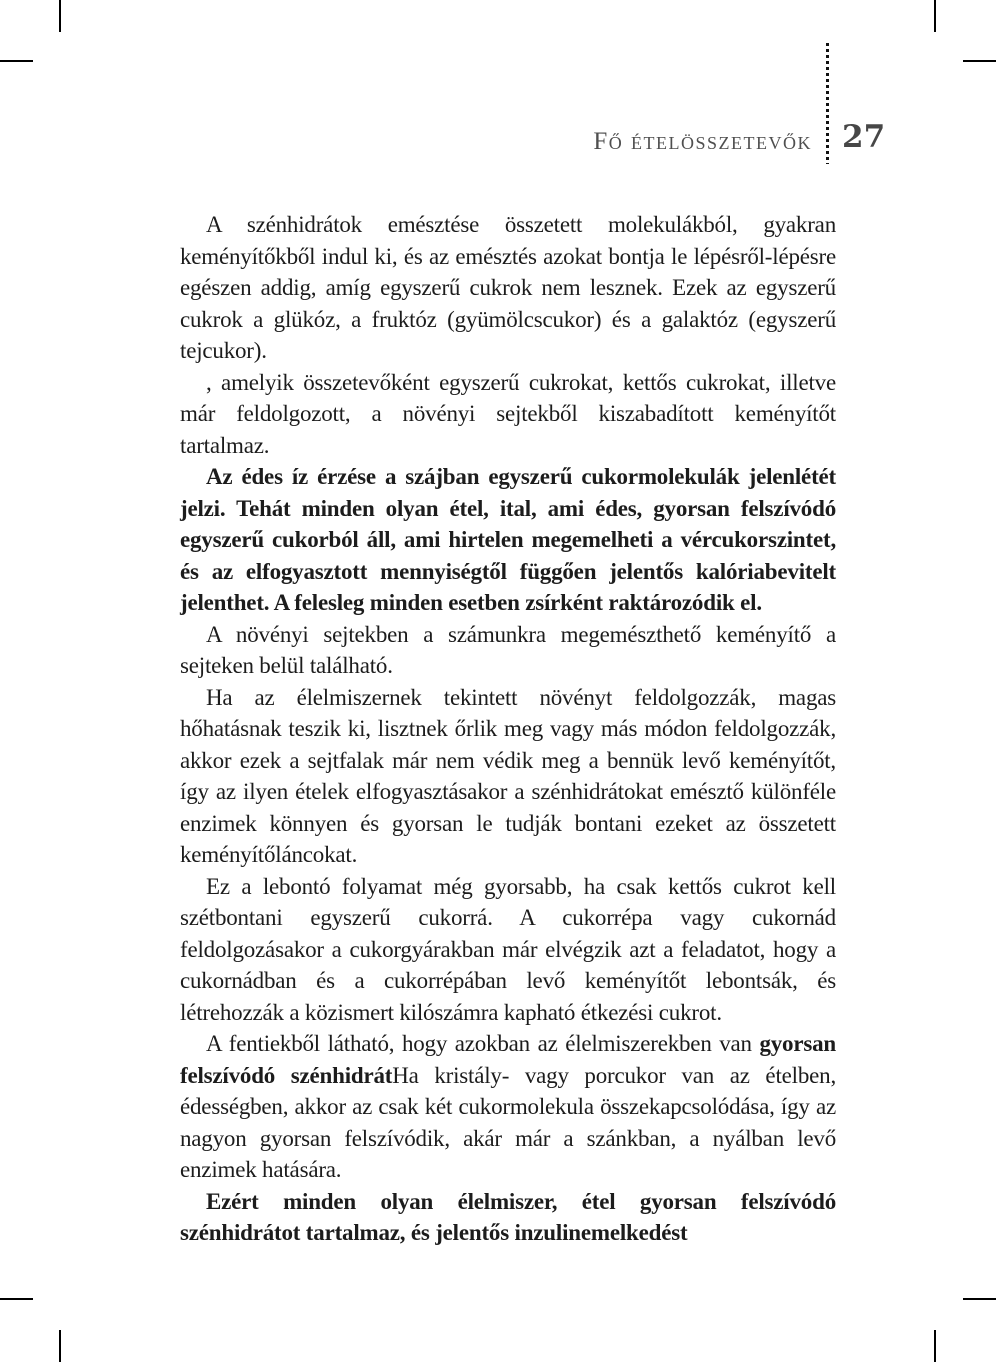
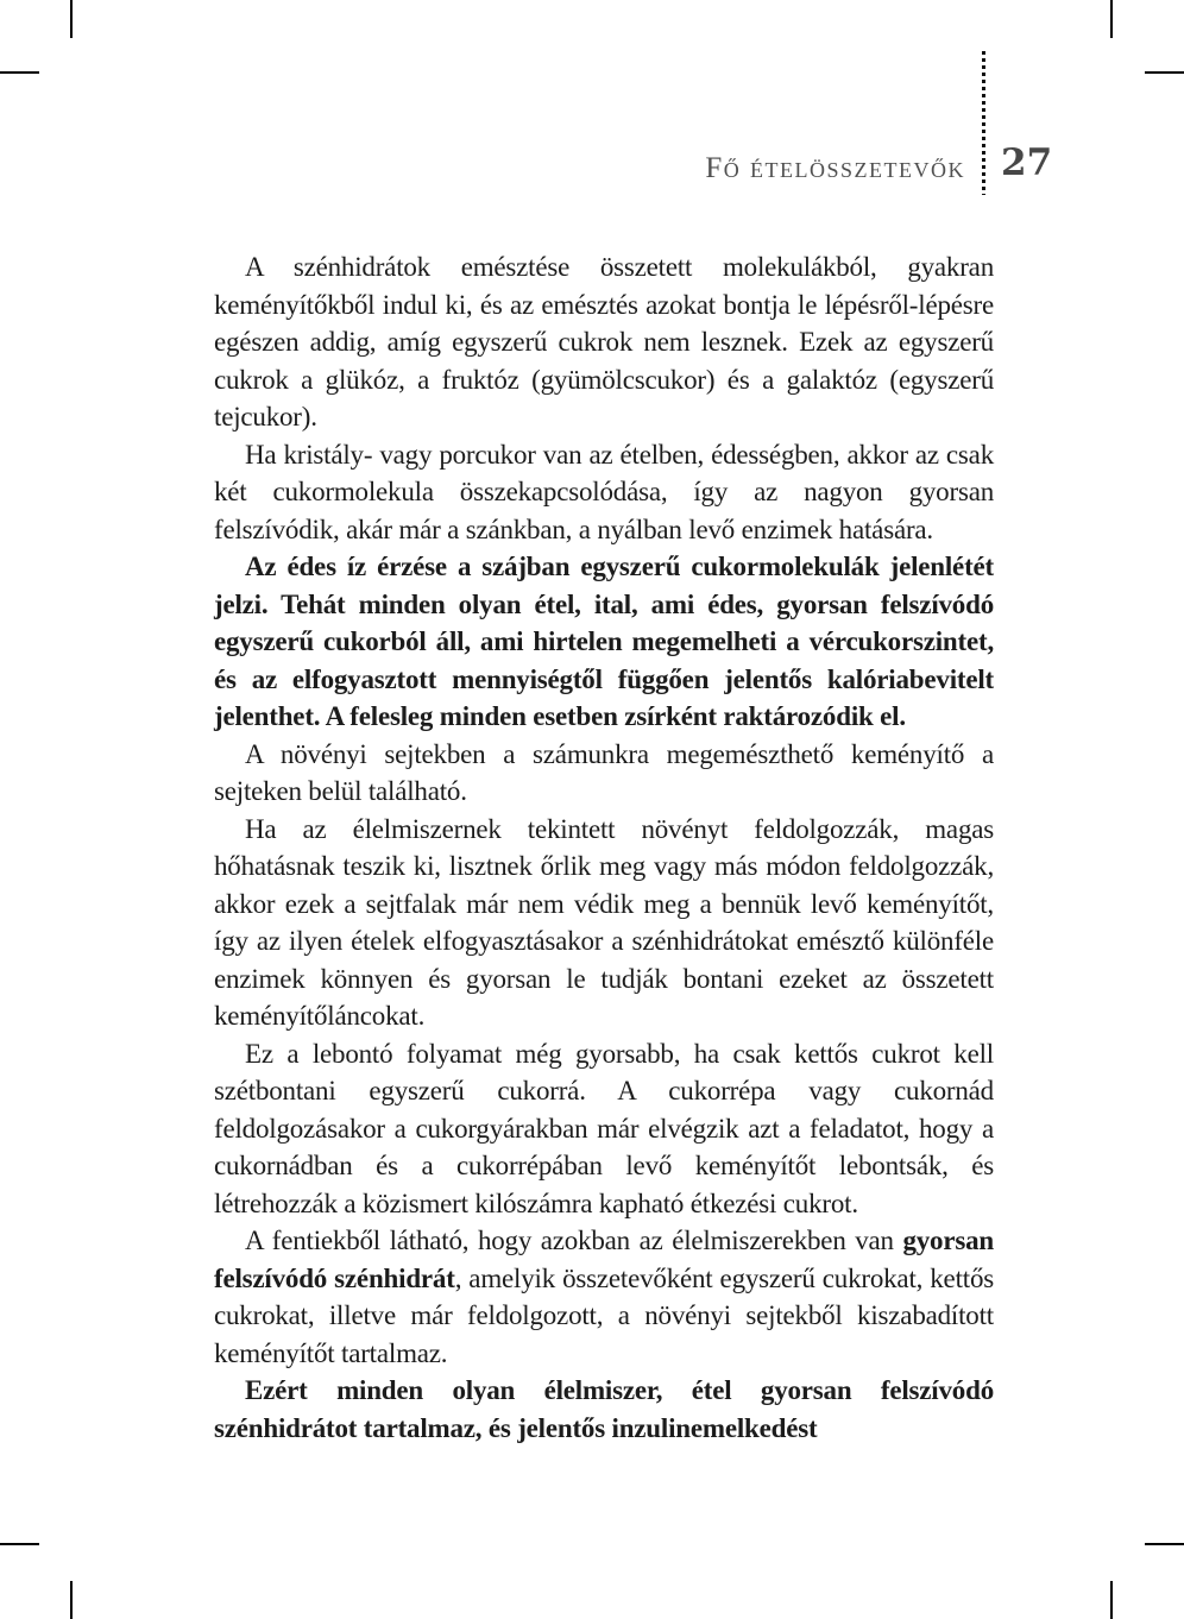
  Fő ételösszetevők
  27
  A szénhidrátok emésztése összetett molekulákból, gyakran keményítőkből indul ki, és az emésztés azokat bontja le lépésről-lépésre egészen addig, amíg egyszerű cukrok nem lesznek. Ezek az egyszerű cukrok a glükóz, a fruktóz (gyümölcscukor) és a galaktóz (egyszerű tejcukor).
- , amelyik összetevőként egyszerű cukrokat, kettős cukrokat, illetve már feldolgozott, a növényi sejtekből kiszabadított keményítőt tartalmaz.
+ Ha kristály- vagy porcukor van az ételben, édességben, akkor az csak két cukormolekula összekapcsolódása, így az nagyon gyorsan felszívódik, akár már a szánkban, a nyálban levő enzimek hatására.
  Az édes íz érzése a szájban egyszerű cukormolekulák jelenlétét jelzi. Tehát minden olyan étel, ital, ami édes, gyorsan felszívódó egyszerű cukorból áll, ami hirtelen megemelheti a vércukorszintet, és az elfogyasztott mennyiségtől függően jelentős kalóriabevitelt jelenthet. A felesleg minden esetben zsírként raktározódik el.
  A növényi sejtekben a számunkra megemészthető keményítő a sejteken belül található.
  Ha az élelmiszernek tekintett növényt feldolgozzák, magas hőhatásnak teszik ki, lisztnek őrlik meg vagy más módon feldolgozzák, akkor ezek a sejtfalak már nem védik meg a bennük levő keményítőt, így az ilyen ételek elfogyasztásakor a szénhidrátokat emésztő különféle enzimek könnyen és gyorsan le tudják bontani ezeket az összetett keményítőláncokat.
  Ez a lebontó folyamat még gyorsabb, ha csak kettős cukrot kell szétbontani egyszerű cukorrá. A cukorrépa vagy cukornád feldolgozásakor a cukorgyárakban már elvégzik azt a feladatot, hogy a cukornádban és a cukorrépában levő keményítőt lebontsák, és létrehozzák a közismert kilószámra kapható étkezési cukrot.
- A fentiekből látható, hogy azokban az élelmiszerekben van gyorsan felszívódó szénhidrátHa kristály- vagy porcukor van az ételben, édességben, akkor az csak két cukormolekula összekapcsolódása, így az nagyon gyorsan felszívódik, akár már a szánkban, a nyálban levő enzimek hatására.
+ A fentiekből látható, hogy azokban az élelmiszerekben van gyorsan felszívódó szénhidrát, amelyik összetevőként egyszerű cukrokat, kettős cukrokat, illetve már feldolgozott, a növényi sejtekből kiszabadított keményítőt tartalmaz.
  Ezért minden olyan élelmiszer, étel gyorsan felszívódó szénhidrátot tartalmaz, és jelentős inzulinemelkedést
